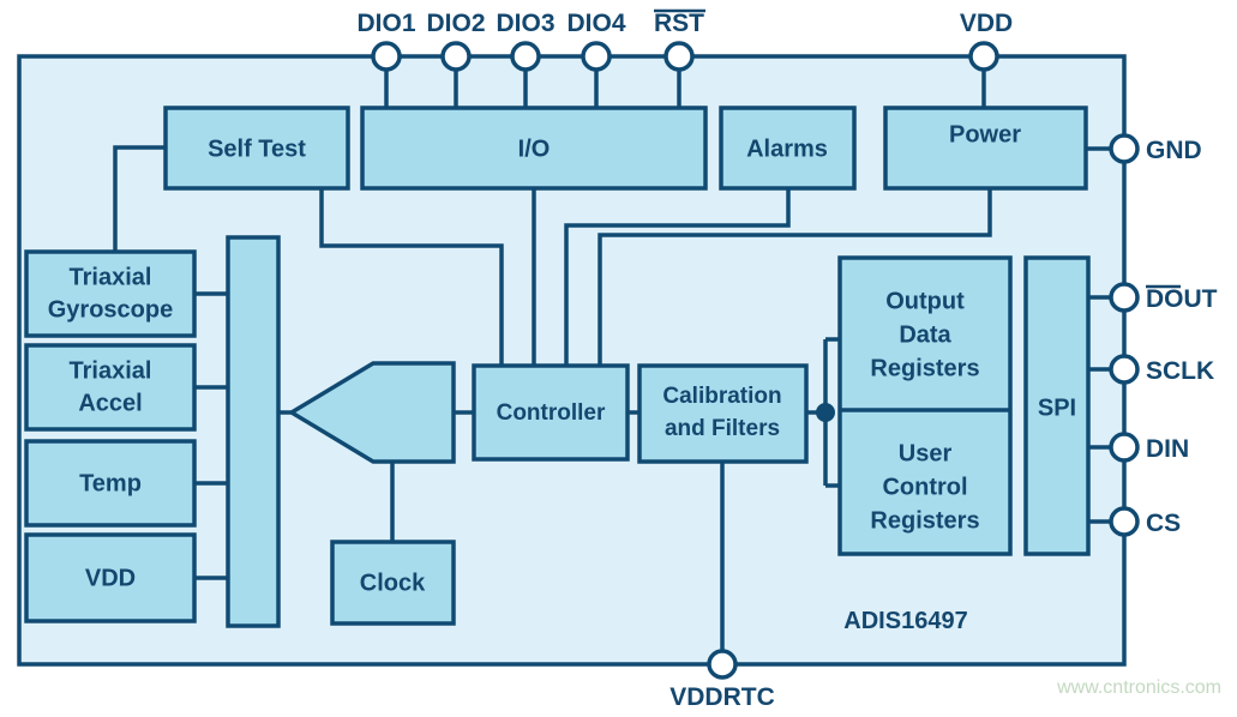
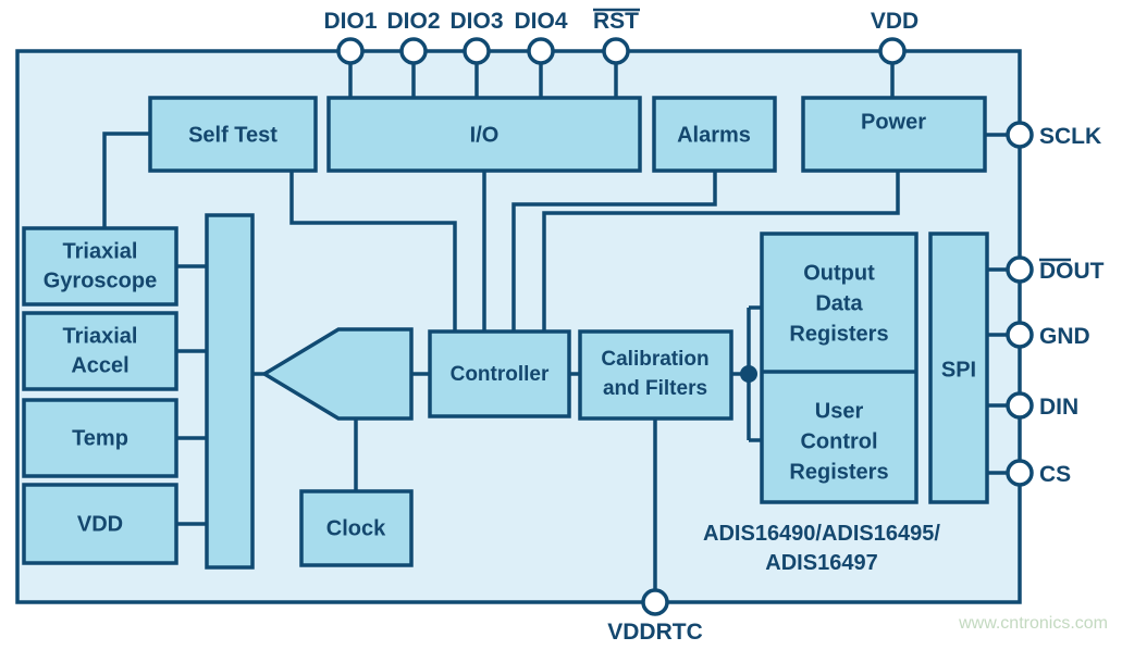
  Self Test
  I/O
  Alarms
  Power
  Triaxial
  Gyroscope
  Triaxial
  Accel
  Temp
  VDD
  Controller
  Clock
  Calibration
  and Filters
  Output
  Data
  Registers
  User
  Control
  Registers
  SPI
  DIO1
  DIO2
  DIO3
  DIO4
  RST
  VDD
- GND
+ SCLK
  DOUT
- SCLK
+ GND
  DIN
  CS
  VDDRTC
+ ADIS16490/ADIS16495/
  ADIS16497
  www.cntronics.com
